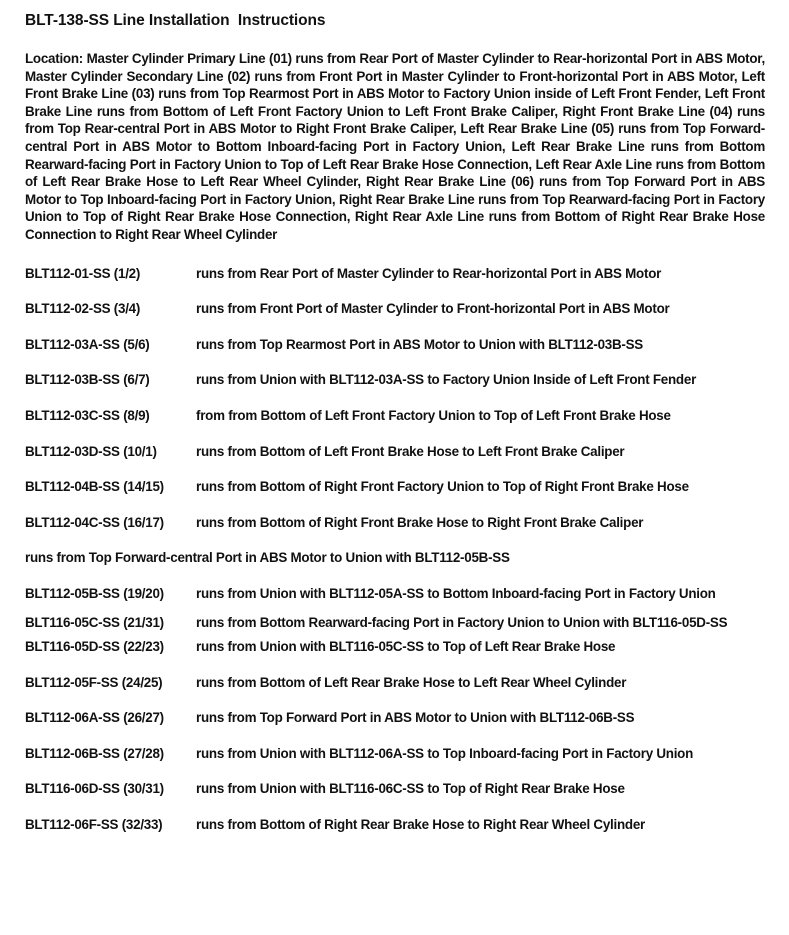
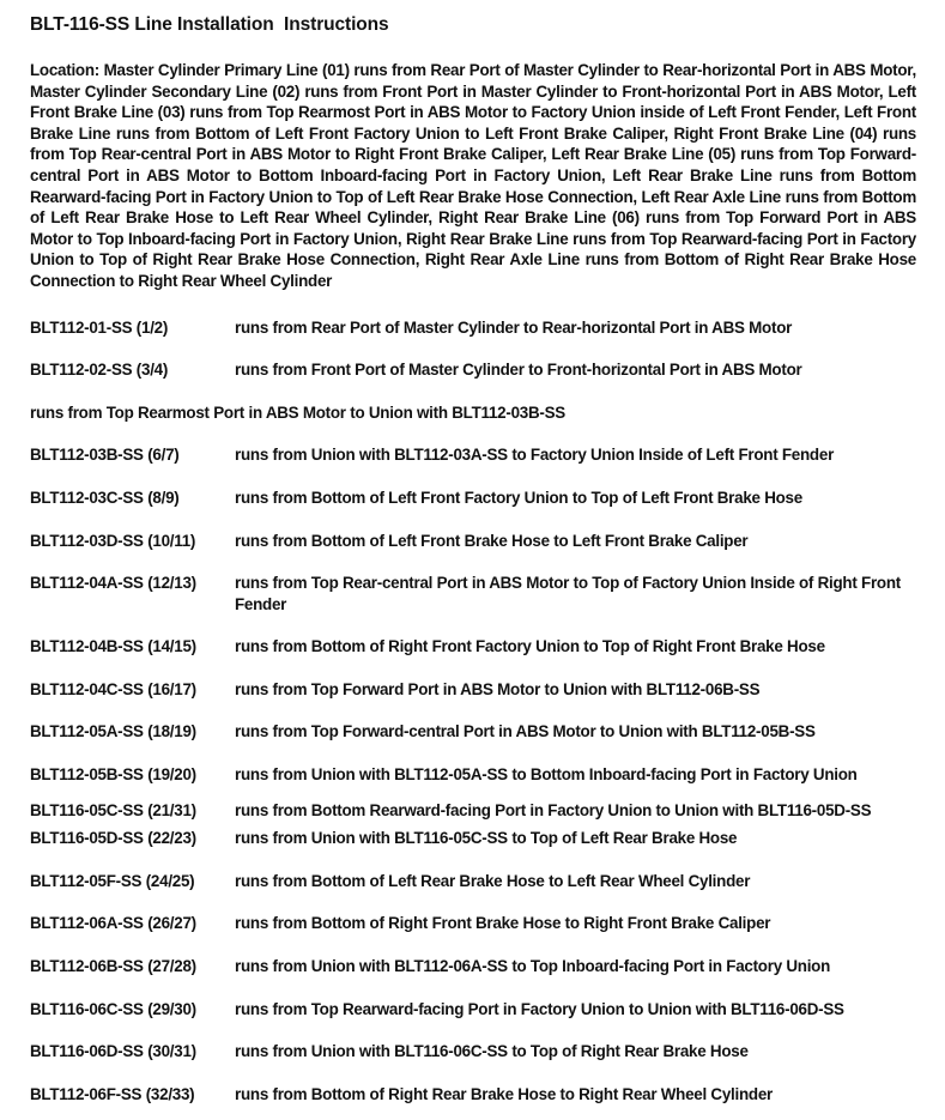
- BLT-138-SS Line Installation Instructions
+ BLT-116-SS Line Installation Instructions
  Location: Master Cylinder Primary Line (01) runs from Rear Port of Master Cylinder to Rear-horizontal Port in ABS Motor, Master Cylinder Secondary Line (02) runs from Front Port in Master Cylinder to Front-horizontal Port in ABS Motor, Left Front Brake Line (03) runs from Top Rearmost Port in ABS Motor to Factory Union inside of Left Front Fender, Left Front Brake Line runs from Bottom of Left Front Factory Union to Left Front Brake Caliper, Right Front Brake Line (04) runs from Top Rear-central Port in ABS Motor to Right Front Brake Caliper, Left Rear Brake Line (05) runs from Top Forward-central Port in ABS Motor to Bottom Inboard-facing Port in Factory Union, Left Rear Brake Line runs from Bottom Rearward-facing Port in Factory Union to Top of Left Rear Brake Hose Connection, Left Rear Axle Line runs from Bottom of Left Rear Brake Hose to Left Rear Wheel Cylinder, Right Rear Brake Line (06) runs from Top Forward Port in ABS Motor to Top Inboard-facing Port in Factory Union, Right Rear Brake Line runs from Top Rearward-facing Port in Factory Union to Top of Right Rear Brake Hose Connection, Right Rear Axle Line runs from Bottom of Right Rear Brake Hose Connection to Right Rear Wheel Cylinder
  BLT112-01-SS (1/2)
  runs from Rear Port of Master Cylinder to Rear-horizontal Port in ABS Motor
  BLT112-02-SS (3/4)
  runs from Front Port of Master Cylinder to Front-horizontal Port in ABS Motor
- BLT112-03A-SS (5/6)
  runs from Top Rearmost Port in ABS Motor to Union with BLT112-03B-SS
  BLT112-03B-SS (6/7)
  runs from Union with BLT112-03A-SS to Factory Union Inside of Left Front Fender
  BLT112-03C-SS (8/9)
- from from Bottom of Left Front Factory Union to Top of Left Front Brake Hose
+ runs from Bottom of Left Front Factory Union to Top of Left Front Brake Hose
- BLT112-03D-SS (10/1)
+ BLT112-03D-SS (10/11)
  runs from Bottom of Left Front Brake Hose to Left Front Brake Caliper
+ BLT112-04A-SS (12/13)
+ runs from Top Rear-central Port in ABS Motor to Top of Factory Union Inside of Right Front Fender
  BLT112-04B-SS (14/15)
  runs from Bottom of Right Front Factory Union to Top of Right Front Brake Hose
  BLT112-04C-SS (16/17)
- runs from Bottom of Right Front Brake Hose to Right Front Brake Caliper
+ runs from Top Forward Port in ABS Motor to Union with BLT112-06B-SS
+ BLT112-05A-SS (18/19)
  runs from Top Forward-central Port in ABS Motor to Union with BLT112-05B-SS
  BLT112-05B-SS (19/20)
  runs from Union with BLT112-05A-SS to Bottom Inboard-facing Port in Factory Union
  BLT116-05C-SS (21/31)
  runs from Bottom Rearward-facing Port in Factory Union to Union with BLT116-05D-SS
  BLT116-05D-SS (22/23)
  runs from Union with BLT116-05C-SS to Top of Left Rear Brake Hose
  BLT112-05F-SS (24/25)
  runs from Bottom of Left Rear Brake Hose to Left Rear Wheel Cylinder
  BLT112-06A-SS (26/27)
- runs from Top Forward Port in ABS Motor to Union with BLT112-06B-SS
+ runs from Bottom of Right Front Brake Hose to Right Front Brake Caliper
  BLT112-06B-SS (27/28)
  runs from Union with BLT112-06A-SS to Top Inboard-facing Port in Factory Union
+ BLT116-06C-SS (29/30)
+ runs from Top Rearward-facing Port in Factory Union to Union with BLT116-06D-SS
  BLT116-06D-SS (30/31)
  runs from Union with BLT116-06C-SS to Top of Right Rear Brake Hose
  BLT112-06F-SS (32/33)
  runs from Bottom of Right Rear Brake Hose to Right Rear Wheel Cylinder
